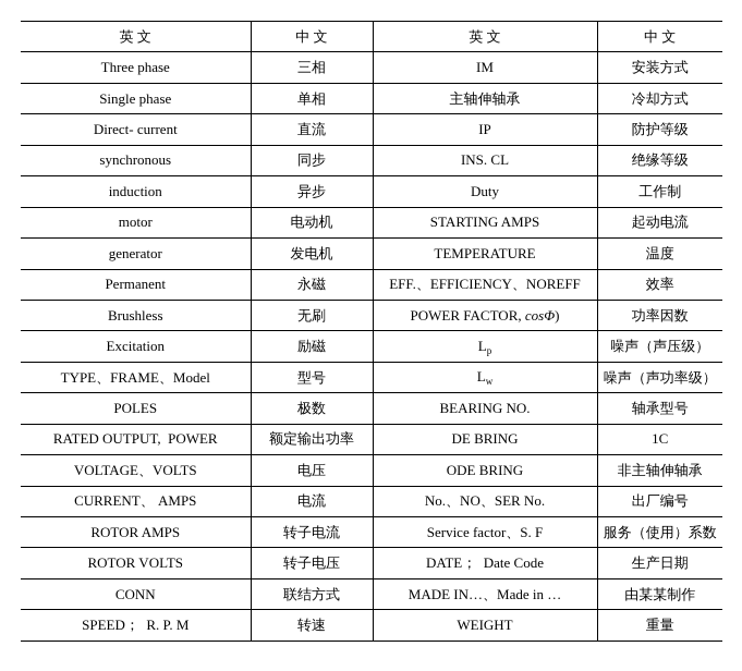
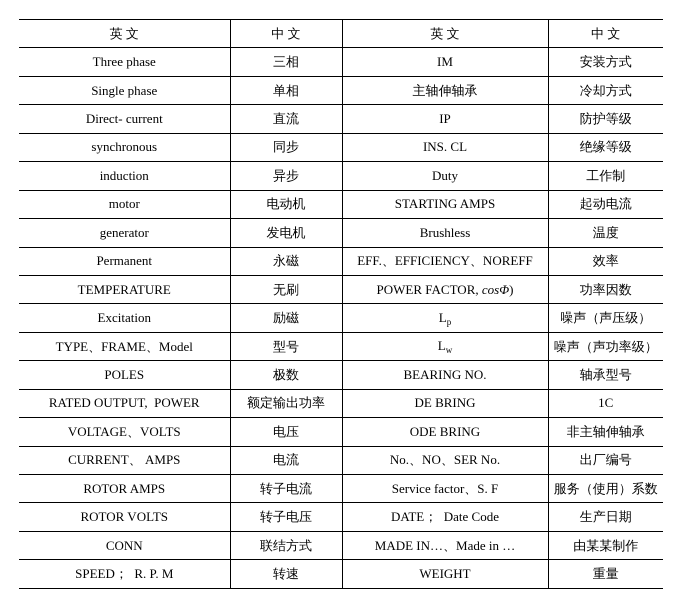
  英 文	中 文	英 文	中 文
  Three phase	三相	IM	安装方式
  Single phase	单相	主轴伸轴承	冷却方式
  Direct- current	直流	IP	防护等级
  synchronous	同步	INS. CL	绝缘等级
  induction	异步	Duty	工作制
  motor	电动机	STARTING AMPS	起动电流
- generator	发电机	TEMPERATURE	温度
+ generator	发电机	Brushless	温度
  Permanent	永磁	EFF.、EFFICIENCY、NOREFF	效率
- Brushless	无刷	POWER FACTOR, cosΦ)	功率因数
+ TEMPERATURE	无刷	POWER FACTOR, cosΦ)	功率因数
  Excitation	励磁	Lp	噪声（声压级）
  TYPE、FRAME、Model	型号	Lw	噪声（声功率级）
  POLES	极数	BEARING NO.	轴承型号
  RATED OUTPUT, POWER	额定输出功率	DE BRING	1C
  VOLTAGE、VOLTS	电压	ODE BRING	非主轴伸轴承
  CURRENT、 AMPS	电流	No.、NO、SER No.	出厂编号
  ROTOR AMPS	转子电流	Service factor、S. F	服务（使用）系数
  ROTOR VOLTS	转子电压	DATE； Date Code	生产日期
  CONN	联结方式	MADE IN…、Made in …	由某某制作
  SPEED； R. P. M	转速	WEIGHT	重量
